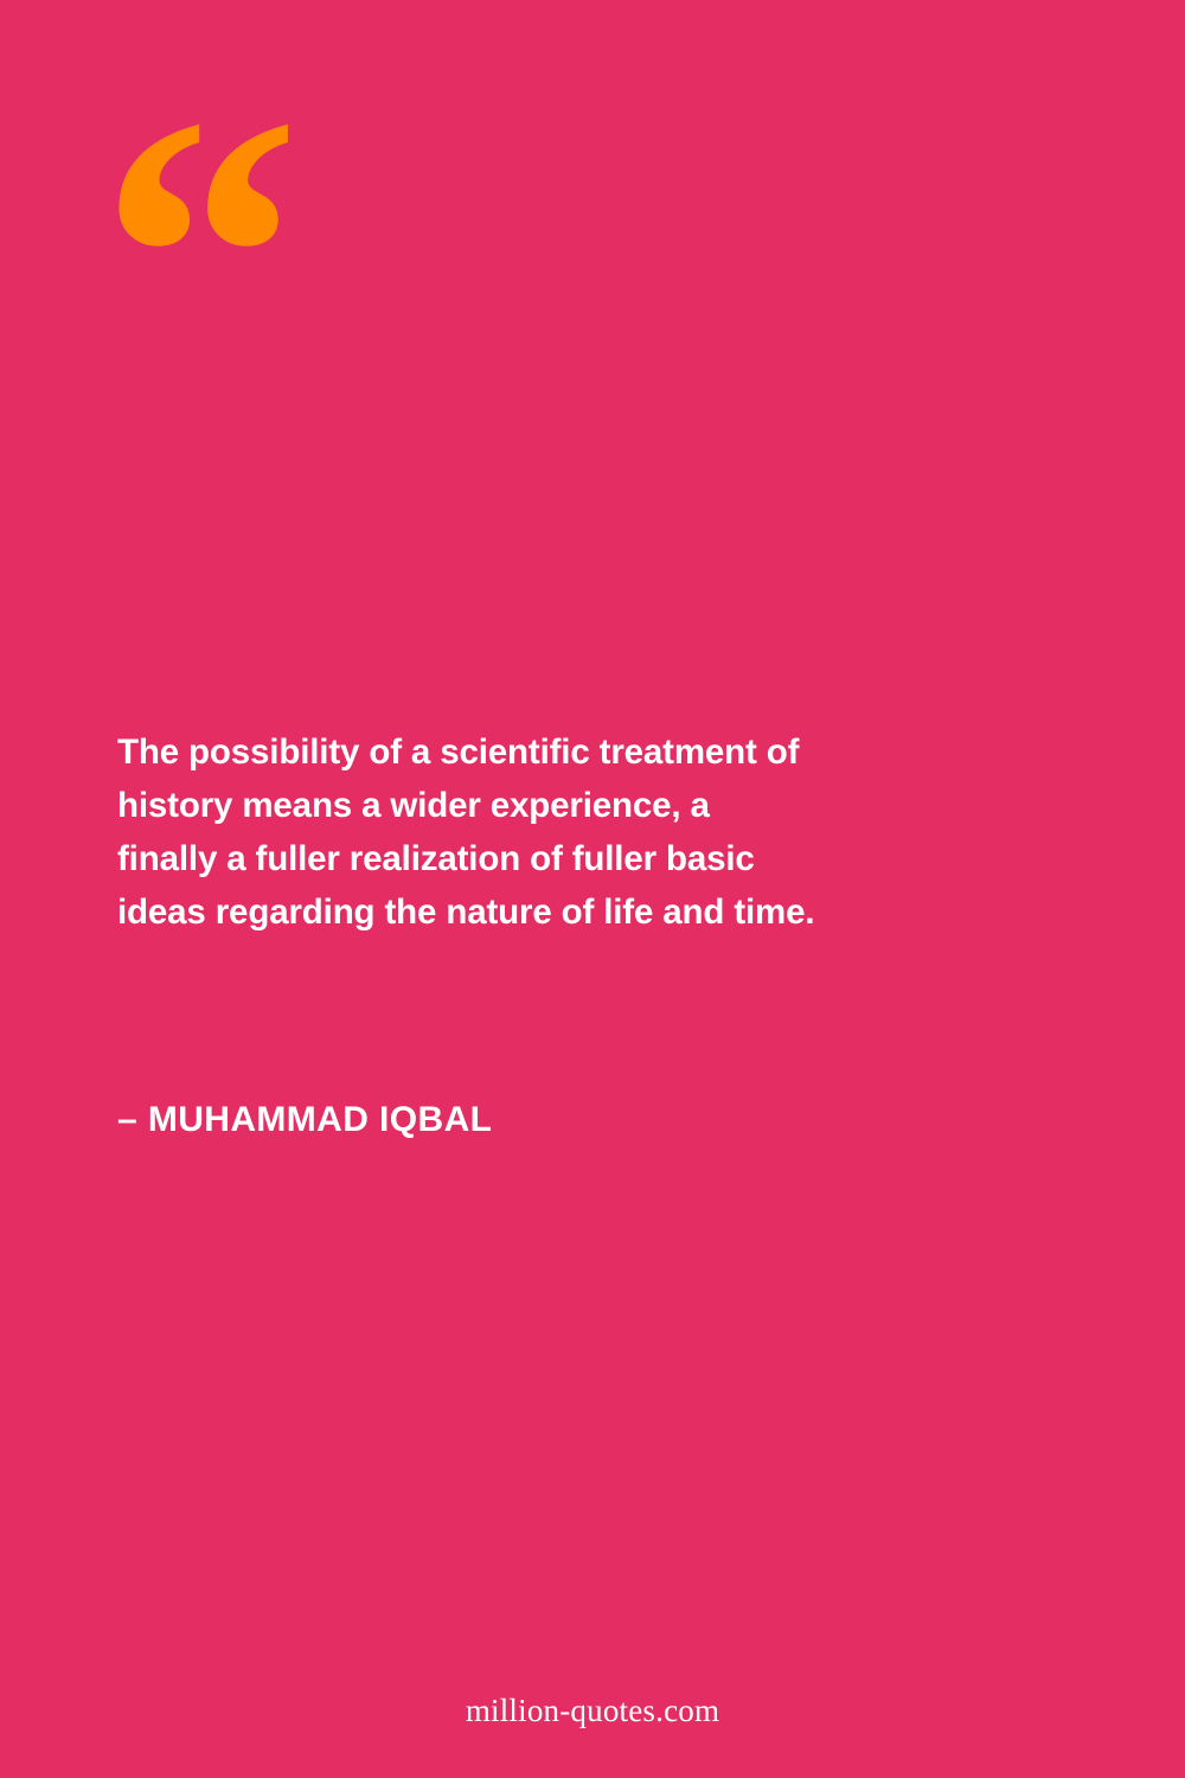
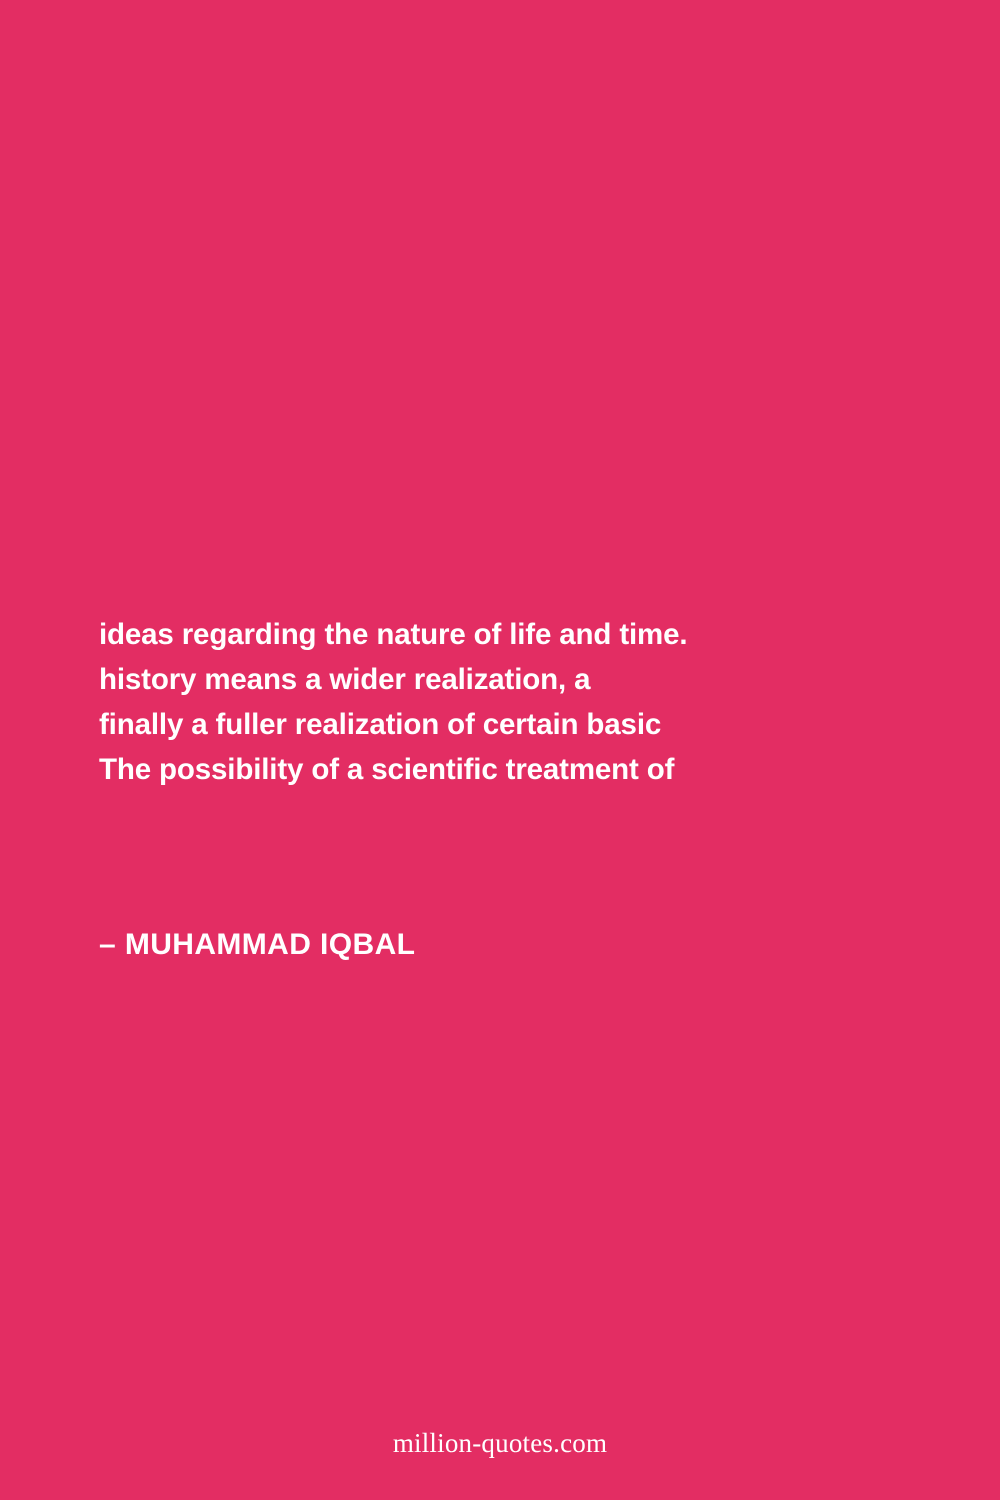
- “
- The possibility of a scientific treatment of
+ ideas regarding the nature of life and time.
- history means a wider experience, a
+ history means a wider realization, a
- finally a fuller realization of fuller basic
+ finally a fuller realization of certain basic
- ideas regarding the nature of life and time.
+ The possibility of a scientific treatment of
  – MUHAMMAD IQBAL
  million-quotes.com
